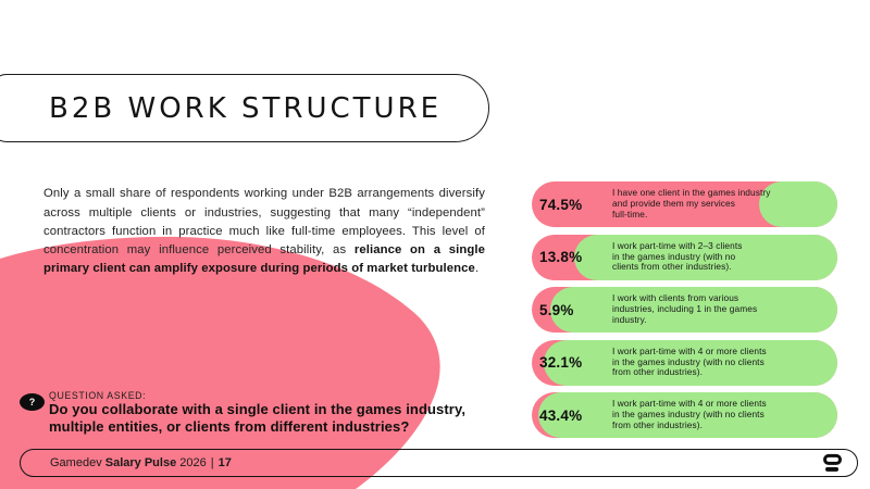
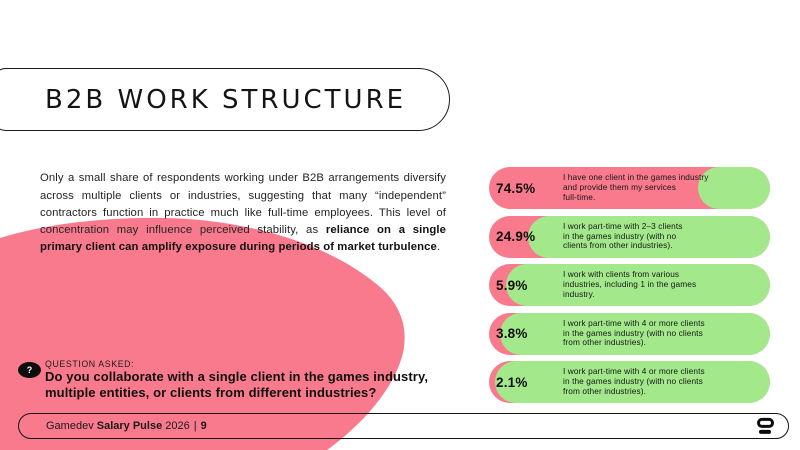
  B2B WORK STRUCTURE
  Only a small share of respondents working under B2B arrangements diversify across multiple clients or industries, suggesting that many “independent” contractors function in practice much like full-time employees. This level of concentration may influence perceived stability, as reliance on a single primary client can amplify exposure during periods of market turbulence.
  ?
  QUESTION ASKED:
  Do you collaborate with a single client in the games industry,
  multiple entities, or clients from different industries?
  74.5%
  I have one client in the games industry
  and provide them my services
  full-time.
- 13.8%
+ 24.9%
  I work part-time with 2–3 clients
  in the games industry (with no
  clients from other industries).
  5.9%
  I work with clients from various
  industries, including 1 in the games
  industry.
- 32.1%
+ 3.8%
  I work part-time with 4 or more clients
  in the games industry (with no clients
  from other industries).
- 43.4%
+ 2.1%
  I work part-time with 4 or more clients
  in the games industry (with no clients
  from other industries).
- Gamedev Salary Pulse 2026 | 17
+ Gamedev Salary Pulse 2026 | 9
